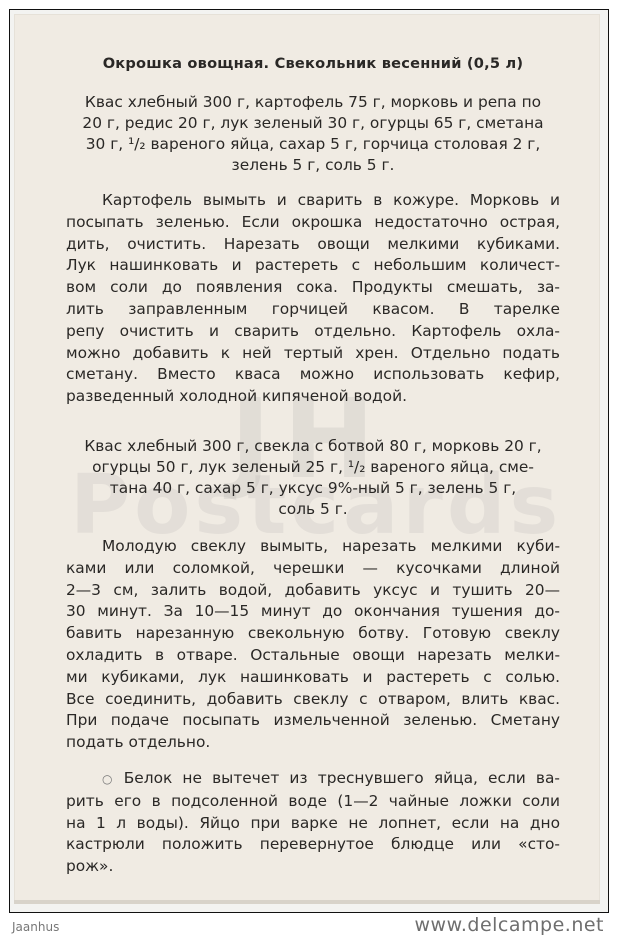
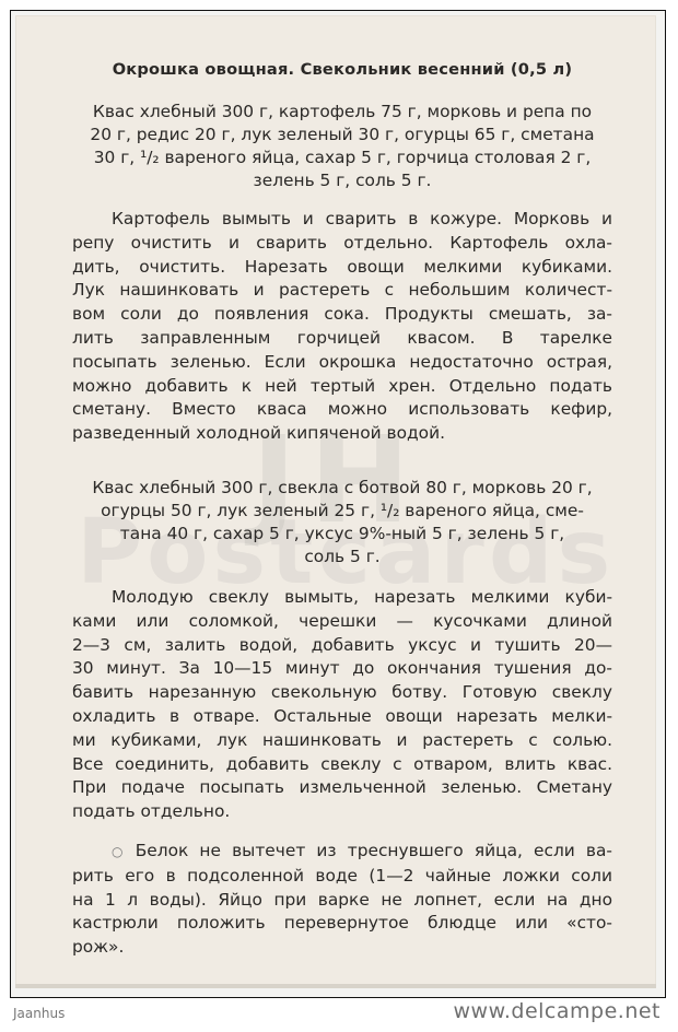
  JH
  Postcards
  Окрошка овощная. Свекольник весенний (0,5 л)
  Квас хлебный 300 г, картофель 75 г, морковь и репа по
  20 г, редис 20 г, лук зеленый 30 г, огурцы 65 г, сметана
  30 г, ¹/₂ вареного яйца, сахар 5 г, горчица столовая 2 г,
  зелень 5 г, соль 5 г.
  Картофель вымыть и сварить в кожуре. Морковь и
- посыпать зеленью. Если окрошка недостаточно острая,
+ репу очистить и сварить отдельно. Картофель охла-
  дить, очистить. Нарезать овощи мелкими кубиками.
  Лук нашинковать и растереть с небольшим количест-
  вом соли до появления сока. Продукты смешать, за-
  лить заправленным горчицей квасом. В тарелке
- репу очистить и сварить отдельно. Картофель охла-
+ посыпать зеленью. Если окрошка недостаточно острая,
  можно добавить к ней тертый хрен. Отдельно подать
  сметану. Вместо кваса можно использовать кефир,
  разведенный холодной кипяченой водой.
  Квас хлебный 300 г, свекла с ботвой 80 г, морковь 20 г,
  огурцы 50 г, лук зеленый 25 г, ¹/₂ вареного яйца, сме-
  тана 40 г, сахар 5 г, уксус 9%-ный 5 г, зелень 5 г,
  соль 5 г.
  Молодую свеклу вымыть, нарезать мелкими куби-
  ками или соломкой, черешки — кусочками длиной
  2—3 см, залить водой, добавить уксус и тушить 20—
  30 минут. За 10—15 минут до окончания тушения до-
  бавить нарезанную свекольную ботву. Готовую свеклу
  охладить в отваре. Остальные овощи нарезать мелки-
  ми кубиками, лук нашинковать и растереть с солью.
  Все соединить, добавить свеклу с отваром, влить квас.
  При подаче посыпать измельченной зеленью. Сметану
  подать отдельно.
  ○ Белок не вытечет из треснувшего яйца, если ва-
  рить его в подсоленной воде (1—2 чайные ложки соли
  на 1 л воды). Яйцо при варке не лопнет, если на дно
  кастрюли положить перевернутое блюдце или «сто-
  рож».
  Jaanhus
  www.delcampe.net
